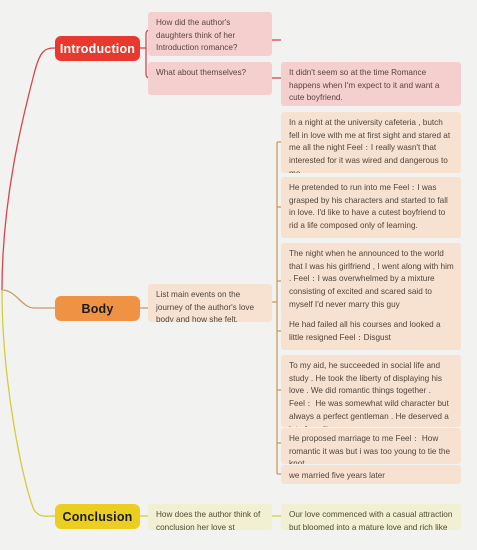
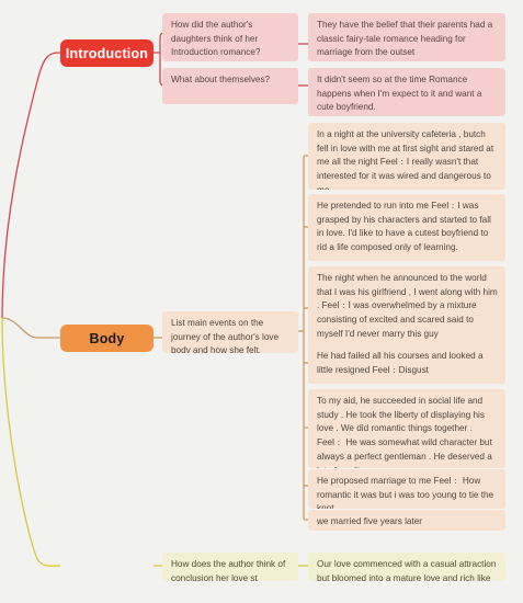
  Introduction
  How did the author's daughters think of her Introduction romance?
  What about themselves?
+ They have the belief that their parents had a classic fairy-tale romance heading for marriage from the outset
  It didn't seem so at the time Romance happens when I'm expect to it and want a cute boyfriend.
  Body
  List main events on the journey of the author's love body and how she felt.
  In a night at the university cafeteria , butch fell in love with me at first sight and stared at me all the night Feel：I really wasn't that interested for it was wired and dangerous to
  He pretended to run into me Feel：I was grasped by his characters and started to fall in love. I'd like to have a cutest boyfriend to rid a life composed only of learning.
  The night when he announced to the world that I was his girlfriend , I went along with him . Feel：I was overwhelmed by a mixture consisting of excited and scared said to myself I'd never marry this guy
  He had failed all his courses and looked a little resigned Feel：Disgust
  To my aid, he succeeded in social life and study . He took the liberty of displaying his love . We did romantic things together . Feel： He was somewhat wild character but always a perfect gentleman . He deserved a
  He proposed marriage to me Feel： How romantic it was but i was too young to tie the knot .
  we married five years later
- Conclusion
  How does the author think of conclusion her love st
  Our love commenced with a casual attraction but bloomed into a mature love and rich like
